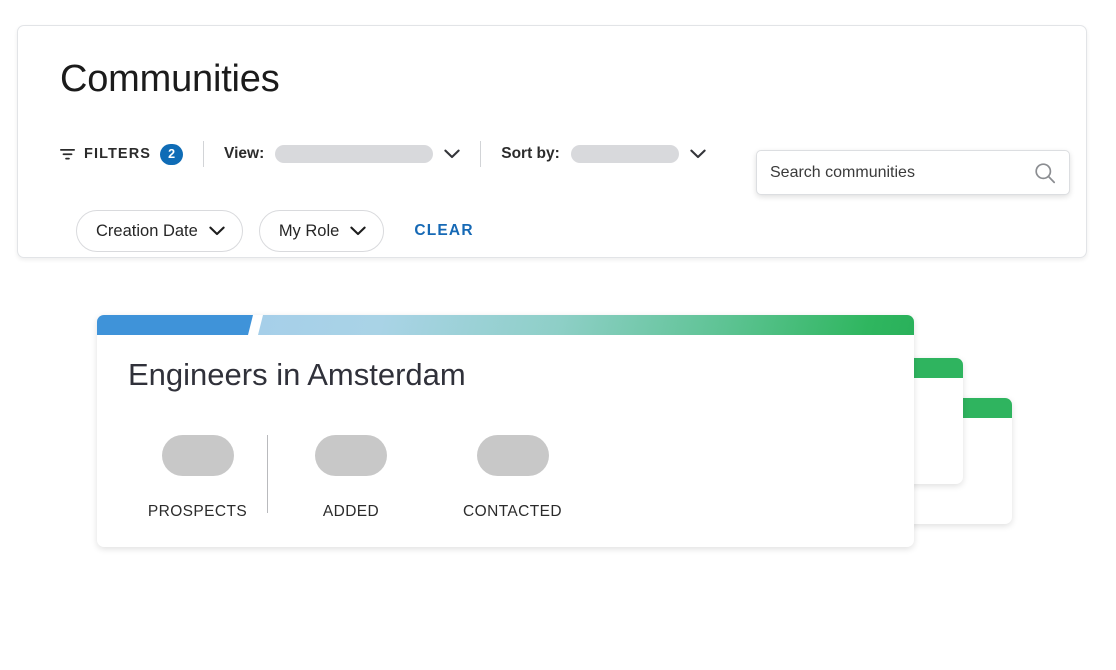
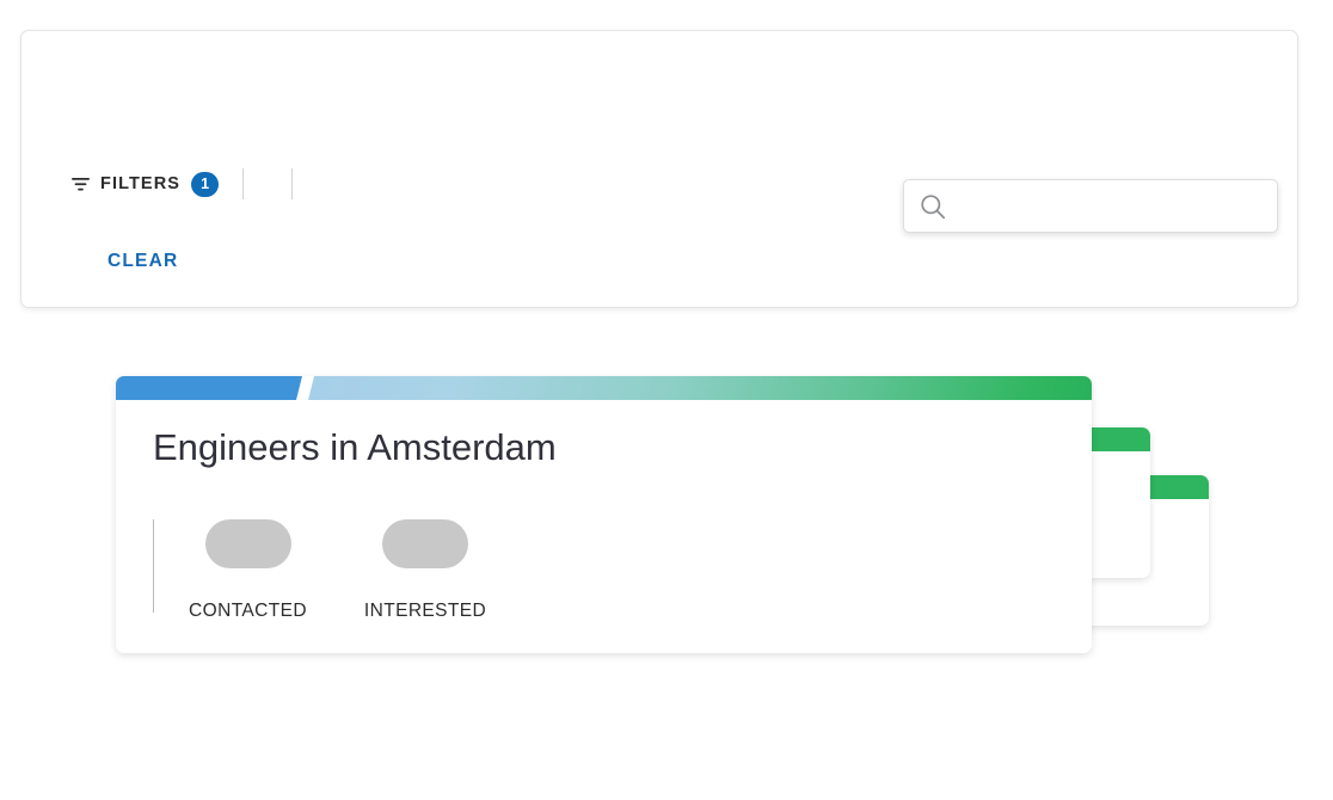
- Communities
  FILTERS
- 2
+ 1
- View:
- Sort by:
- Search communities
- Creation Date
- My Role
  CLEAR
  Engineers in Amsterdam
- PROSPECTS
- ADDED
  CONTACTED
+ INTERESTED
